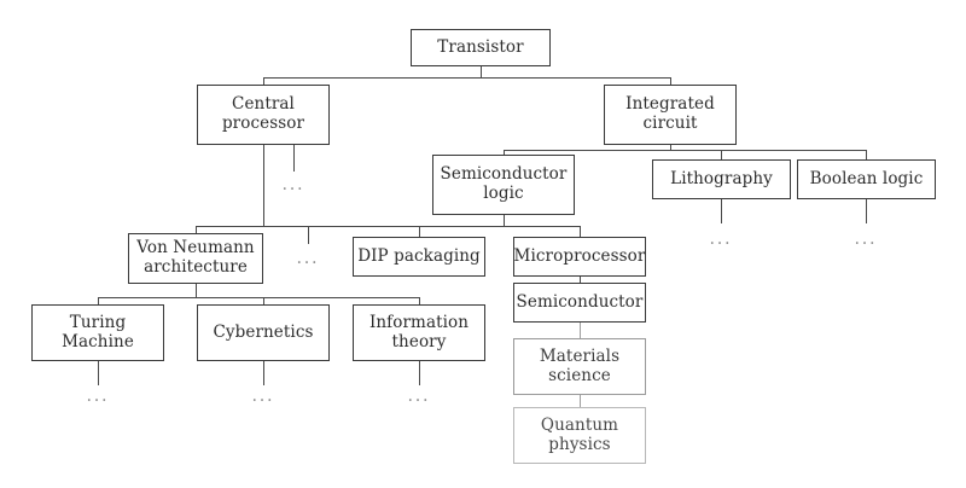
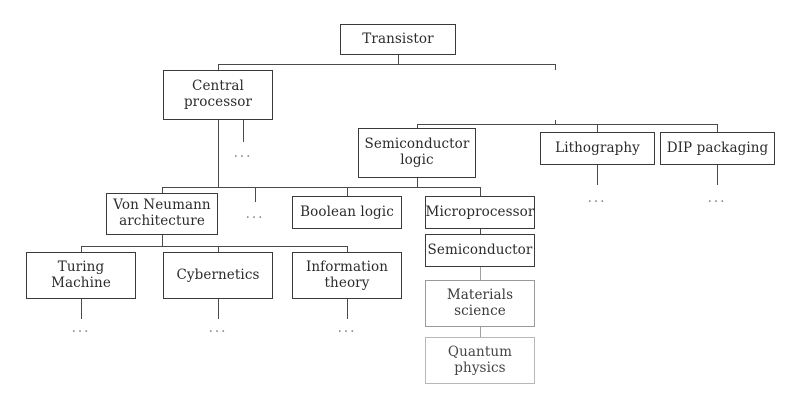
  Transistor
  Central
  processor
- Integrated
- circuit
  Semiconductor
  logic
  Lithography
- Boolean logic
+ DIP packaging
  Von Neumann
  architecture
- DIP packaging
+ Boolean logic
  Microprocessor
  Semiconductor
  Materials
  science
  Quantum
  physics
  Turing
  Machine
  Cybernetics
  Information
  theory
  ...
  ...
  ...
  ...
  ...
  ...
  ...
